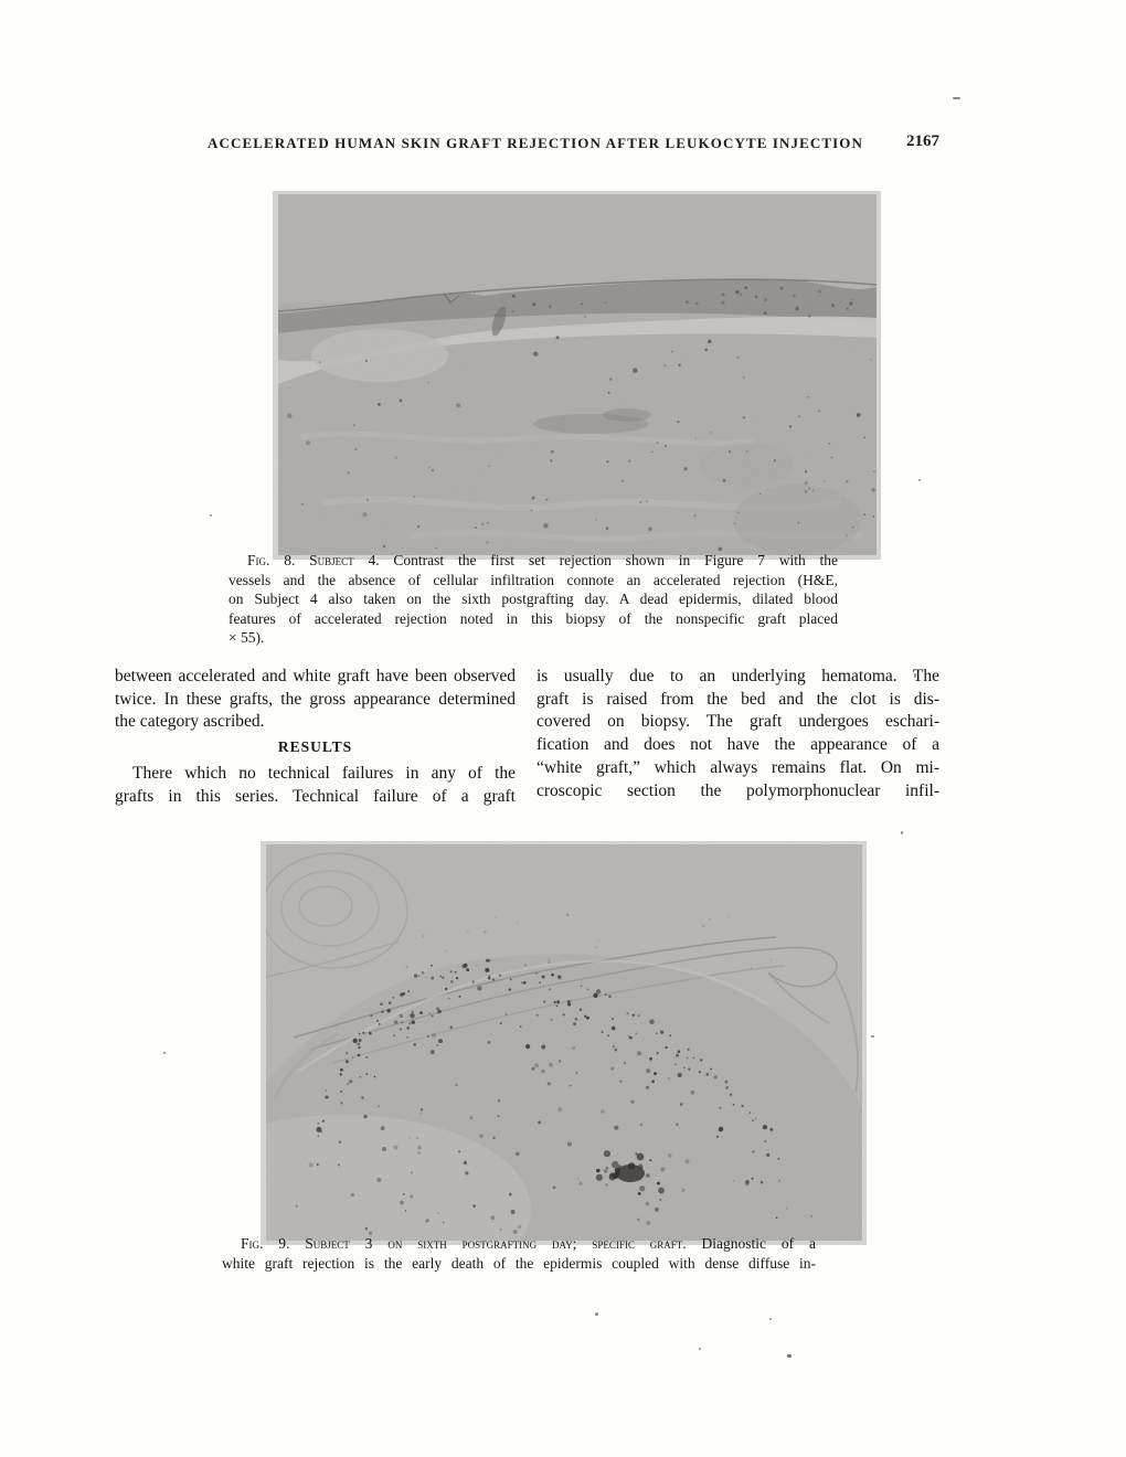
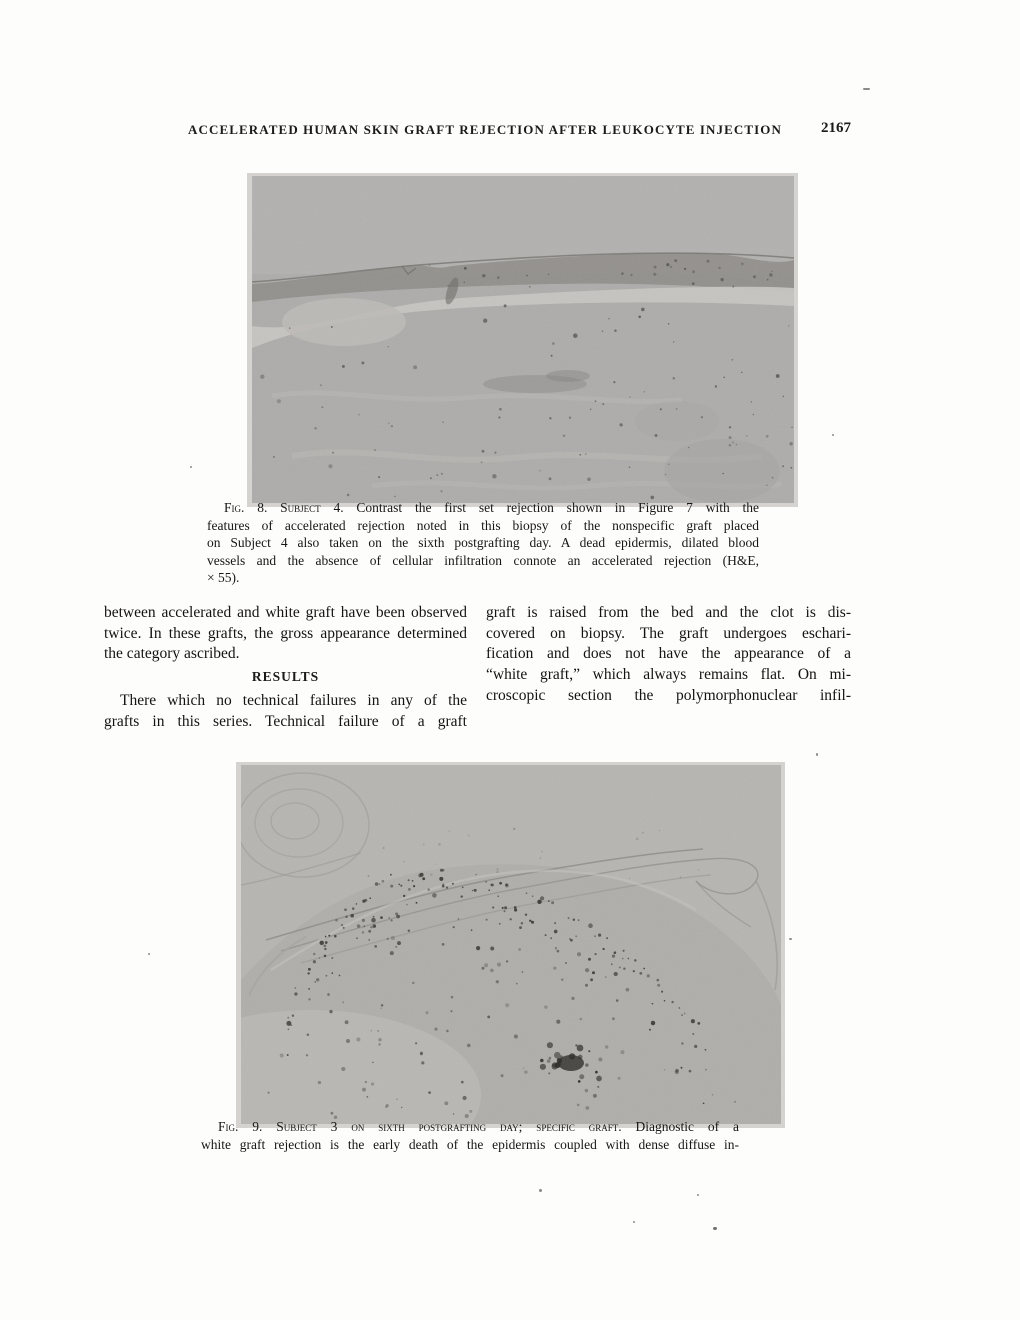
  ACCELERATED HUMAN SKIN GRAFT REJECTION AFTER LEUKOCYTE INJECTION
  2167
  Fig. 8. Subject 4. Contrast the first set rejection shown in Figure 7 with the
- vessels and the absence of cellular infiltration connote an accelerated rejection (H&E,
+ features of accelerated rejection noted in this biopsy of the nonspecific graft placed
  on Subject 4 also taken on the sixth postgrafting day. A dead epidermis, dilated blood
- features of accelerated rejection noted in this biopsy of the nonspecific graft placed
+ vessels and the absence of cellular infiltration connote an accelerated rejection (H&E,
  × 55).
  between accelerated and white graft have been observed
  twice. In these grafts, the gross appearance determined
  the category ascribed.
  RESULTS
  There which no technical failures in any of the
  grafts in this series. Technical failure of a graft
- is usually due to an underlying hematoma. The
  graft is raised from the bed and the clot is dis-
  covered on biopsy. The graft undergoes eschari-
  fication and does not have the appearance of a
  “white graft,” which always remains flat. On mi-
  croscopic section the polymorphonuclear infil-
  Fig. 9. Subject 3 on sixth postgrafting day; specific graft. Diagnostic of a
  white graft rejection is the early death of the epidermis coupled with dense diffuse in-
